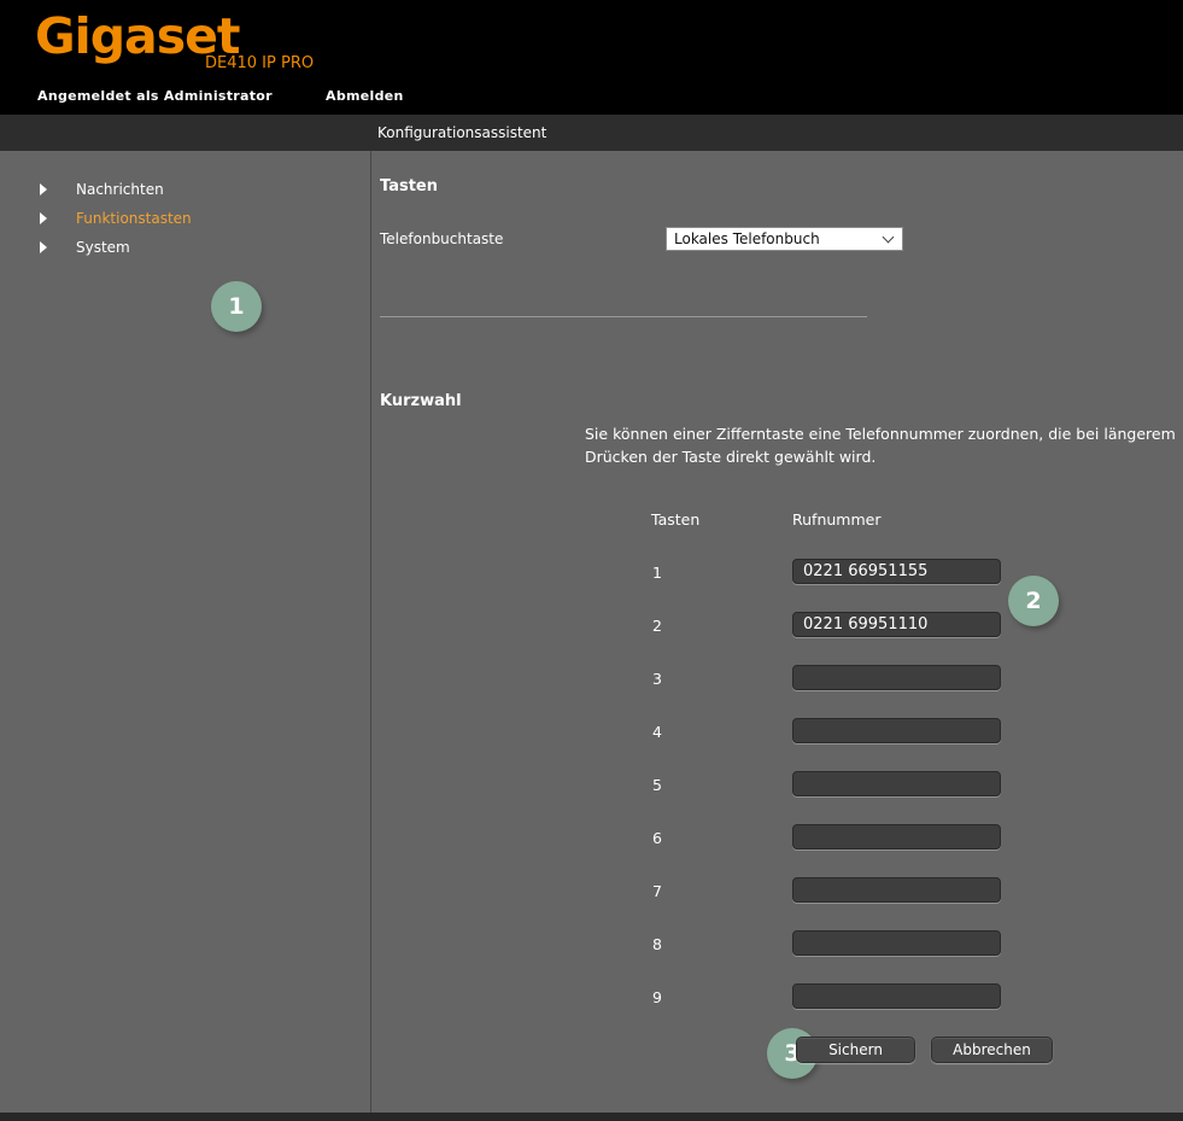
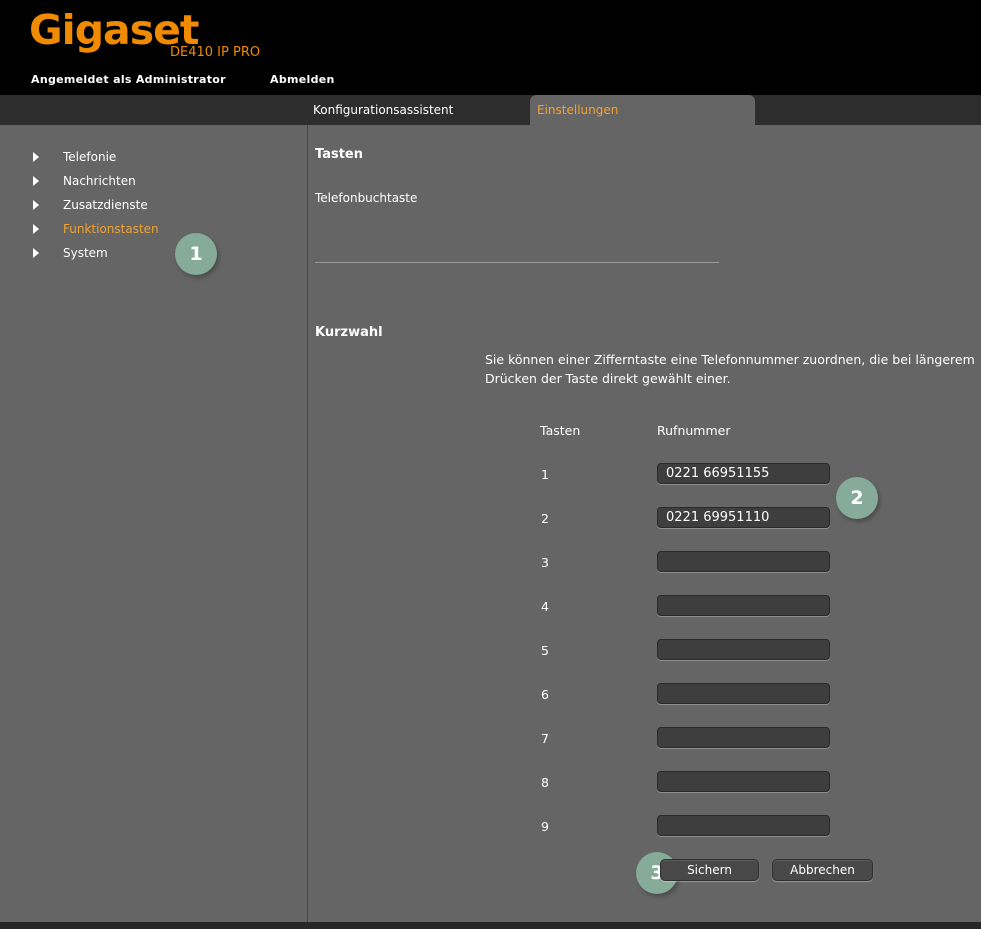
  Gigaset
  DE410 IP PRO
  Angemeldet als Administrator
  Abmelden
  Konfigurationsassistent
+ Einstellungen
+ Telefonie
  Nachrichten
+ Zusatzdienste
  Funktionstasten
  System
  Tasten
  Telefonbuchtaste
- Lokales Telefonbuch
  Kurzwahl
- Sie können einer Zifferntaste eine Telefonnummer zuordnen, die bei längerem Drücken der Taste direkt gewählt wird.
+ Sie können einer Zifferntaste eine Telefonnummer zuordnen, die bei längerem Drücken der Taste direkt gewählt einer.
  Tasten
  Rufnummer
  1
  0221 66951155
  2
  0221 69951110
  3
  4
  5
  6
  7
  8
  9
  Sichern
  Abbrechen
  1
  2
  3
